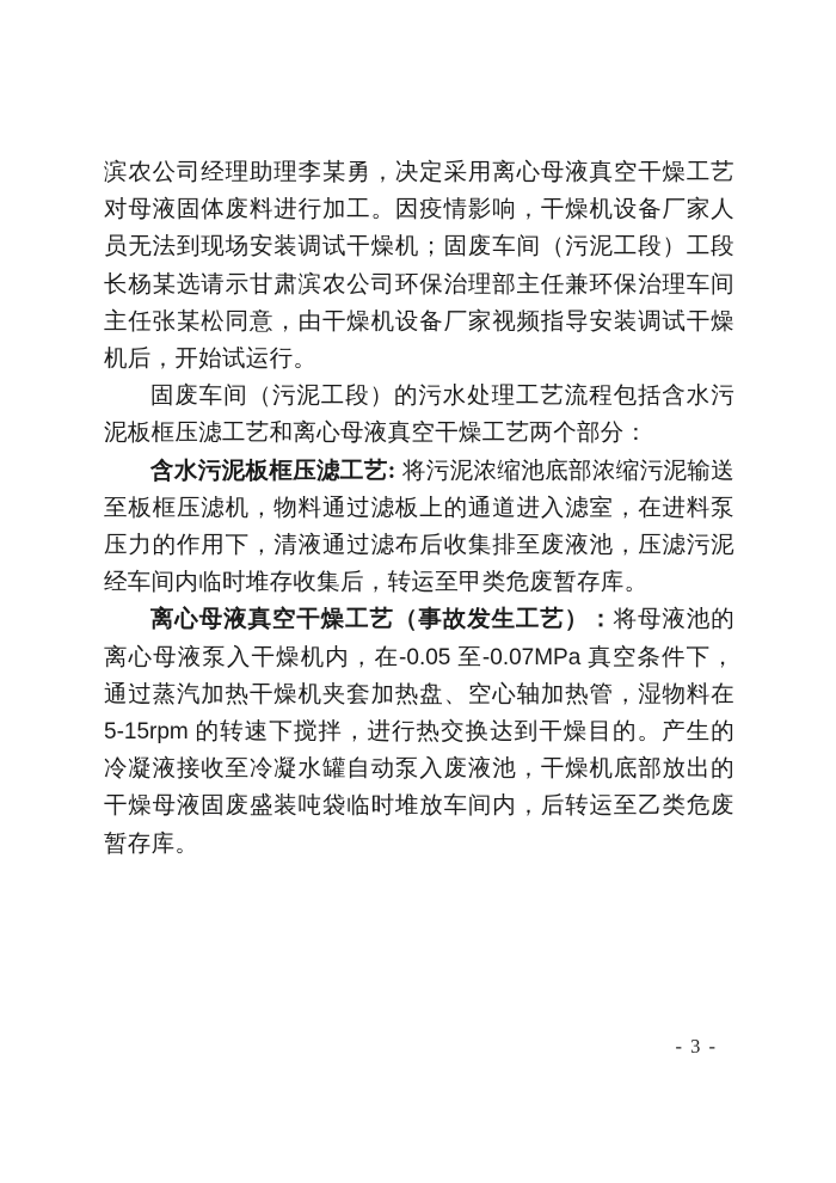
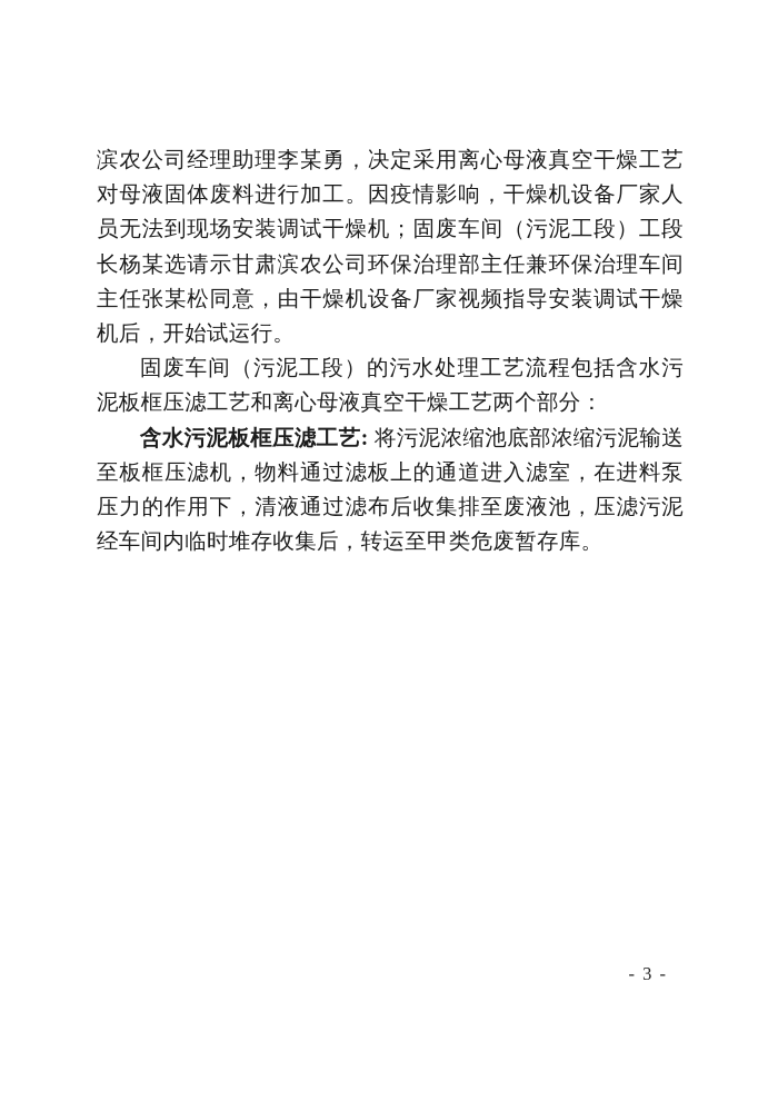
  滨农公司经理助理李某勇，决定采用离心母液真空干燥工艺对母液固体废料进行加工。因疫情影响，干燥机设备厂家人员无法到现场安装调试干燥机；固废车间（污泥工段）工段长杨某选请示甘肃滨农公司环保治理部主任兼环保治理车间主任张某松同意，由干燥机设备厂家视频指导安装调试干燥机后，开始试运行。
  固废车间（污泥工段）的污水处理工艺流程包括含水污泥板框压滤工艺和离心母液真空干燥工艺两个部分：
  含水污泥板框压滤工艺: 将污泥浓缩池底部浓缩污泥输送至板框压滤机，物料通过滤板上的通道进入滤室，在进料泵压力的作用下，清液通过滤布后收集排至废液池，压滤污泥经车间内临时堆存收集后，转运至甲类危废暂存库。
- 离心母液真空干燥工艺（事故发生工艺）：将母液池的离心母液泵入干燥机内，在-0.05 至-0.07MPa 真空条件下，通过蒸汽加热干燥机夹套加热盘、空心轴加热管，湿物料在 5-15rpm 的转速下搅拌，进行热交换达到干燥目的。产生的冷凝液接收至冷凝水罐自动泵入废液池，干燥机底部放出的干燥母液固废盛装吨袋临时堆放车间内，后转运至乙类危废暂存库。
  - 3 -
